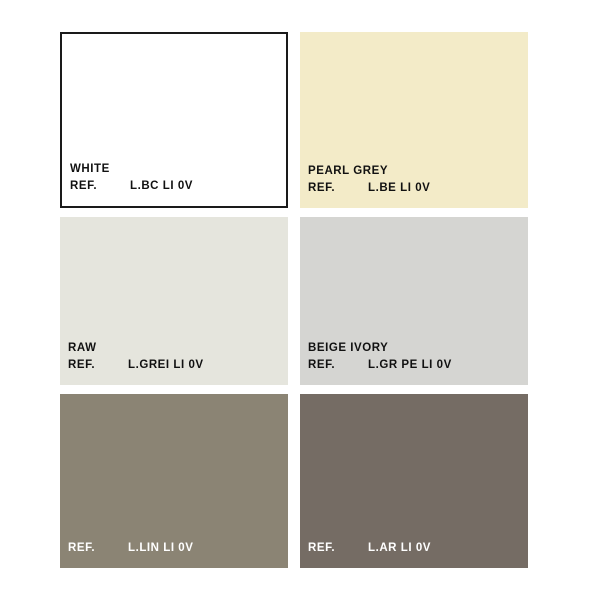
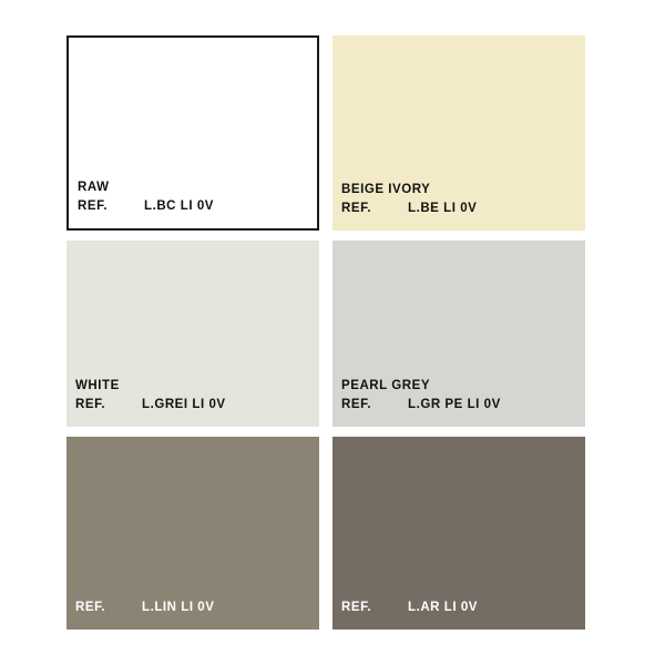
- WHITE
+ RAW
  REF.
  L.BC LI 0V
- PEARL GREY
+ BEIGE IVORY
  REF.
  L.BE LI 0V
- RAW
+ WHITE
  REF.
  L.GREI LI 0V
- BEIGE IVORY
+ PEARL GREY
  REF.
  L.GR PE LI 0V
  REF.
  L.LIN LI 0V
  REF.
  L.AR LI 0V
